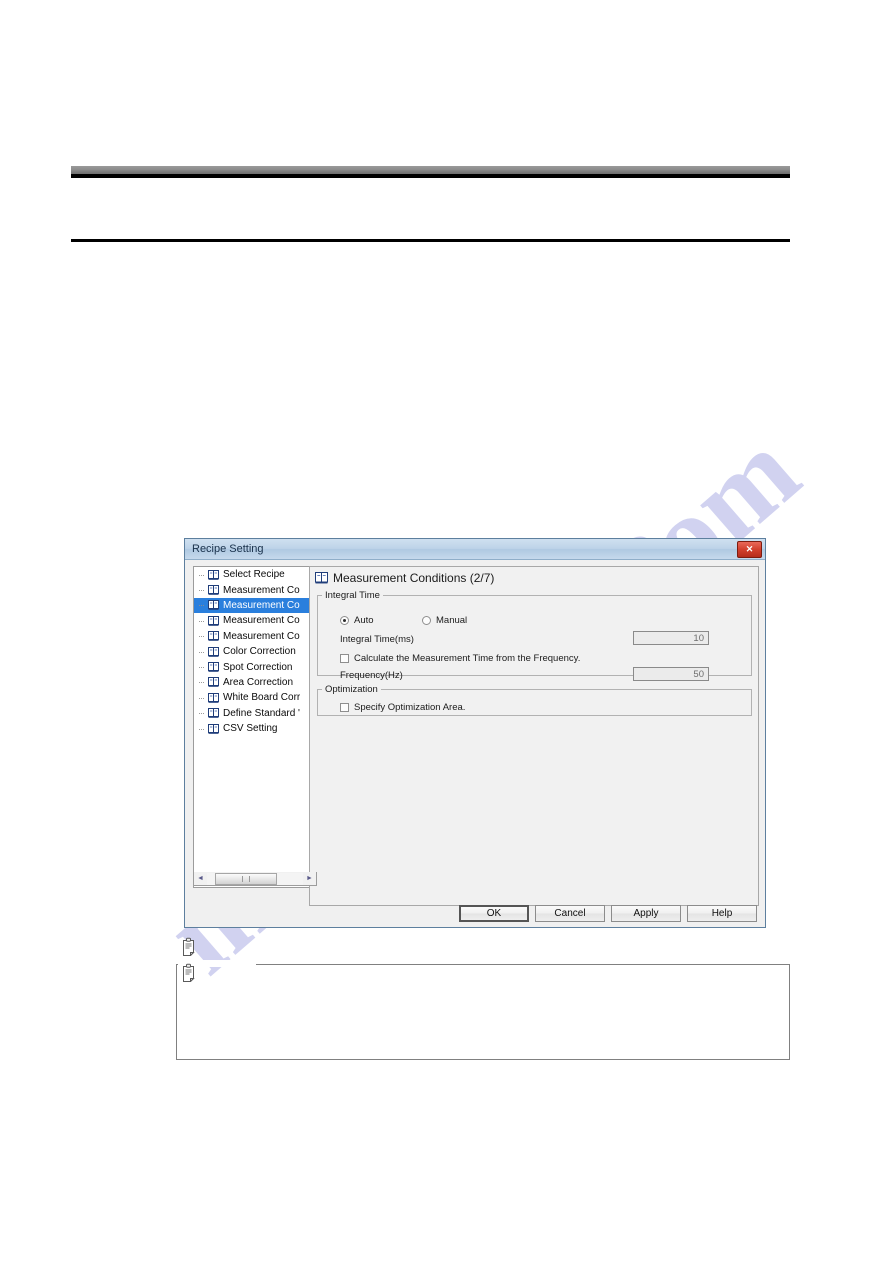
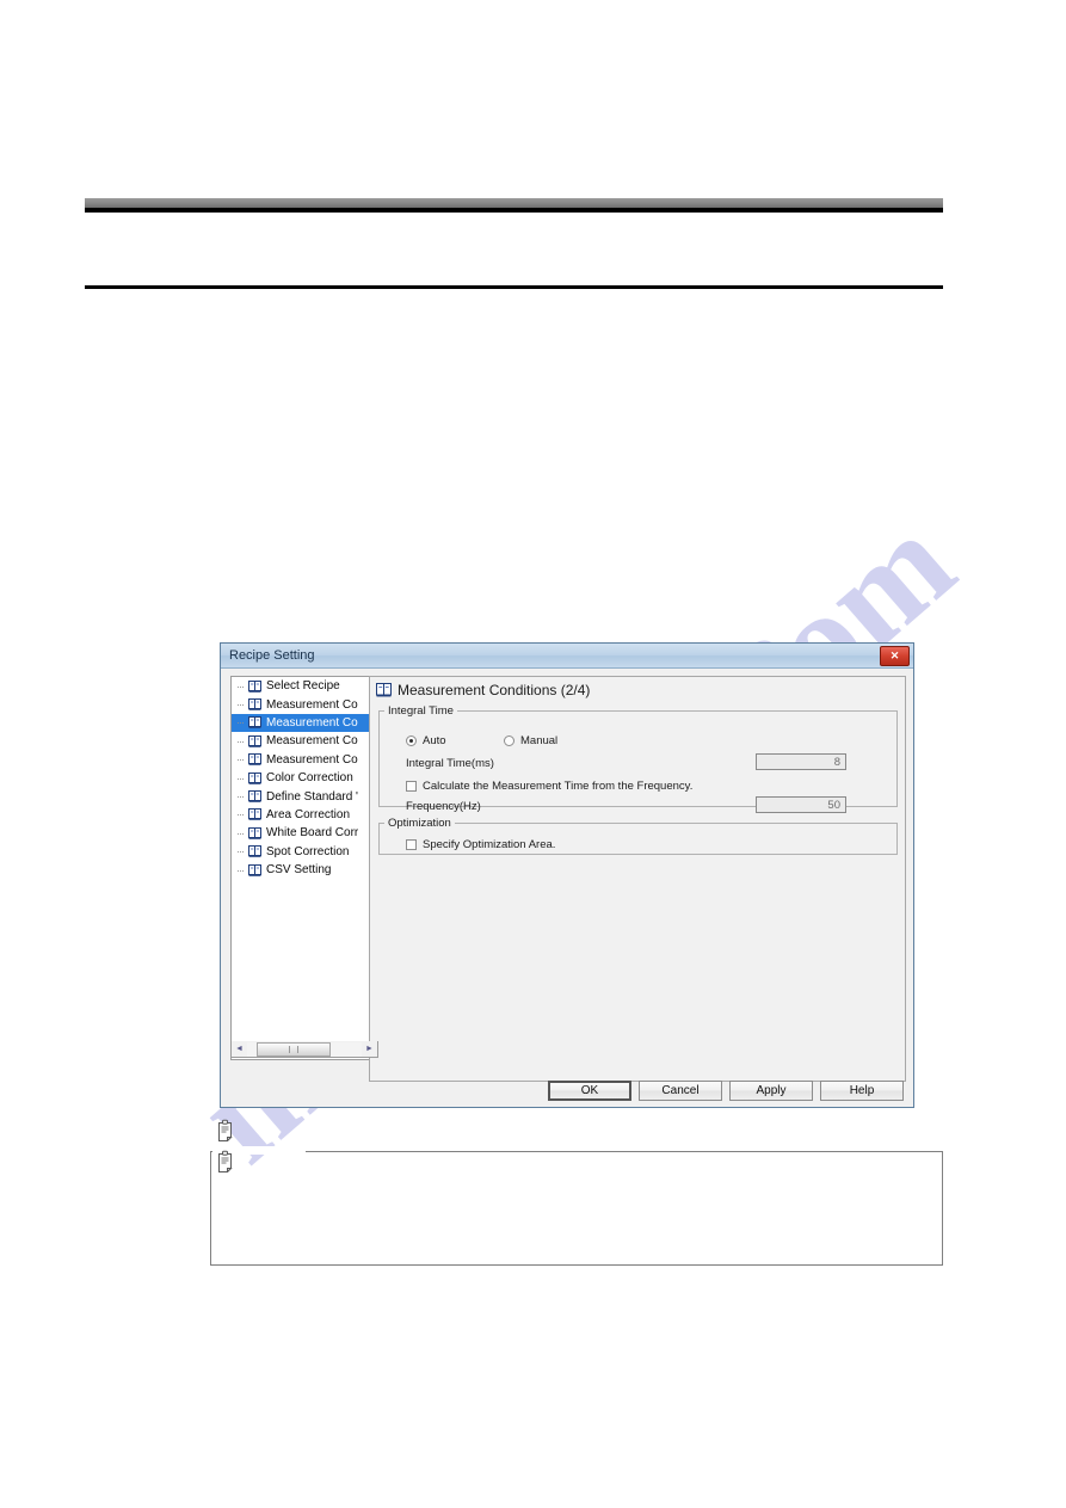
  Recipe Setting
  ✕
  ···
  Select Recipe
  ···
  Measurement Co
  ···
  Measurement Co
  ···
  Measurement Co
  ···
  Measurement Co
  ···
  Color Correction
  ···
- Spot Correction
+ Define Standard '
  ···
  Area Correction
  ···
  White Board Corr
  ···
- Define Standard '
+ Spot Correction
  ···
  CSV Setting
- Measurement Conditions (2/7)
+ Measurement Conditions (2/4)
  Integral Time
  Auto
  Manual
  Integral Time(ms)
- 10
+ 8
  Calculate the Measurement Time from the Frequency.
  Frequency(Hz)
  50
  Optimization
  Specify Optimization Area.
  OK
  Cancel
  Apply
  Help
